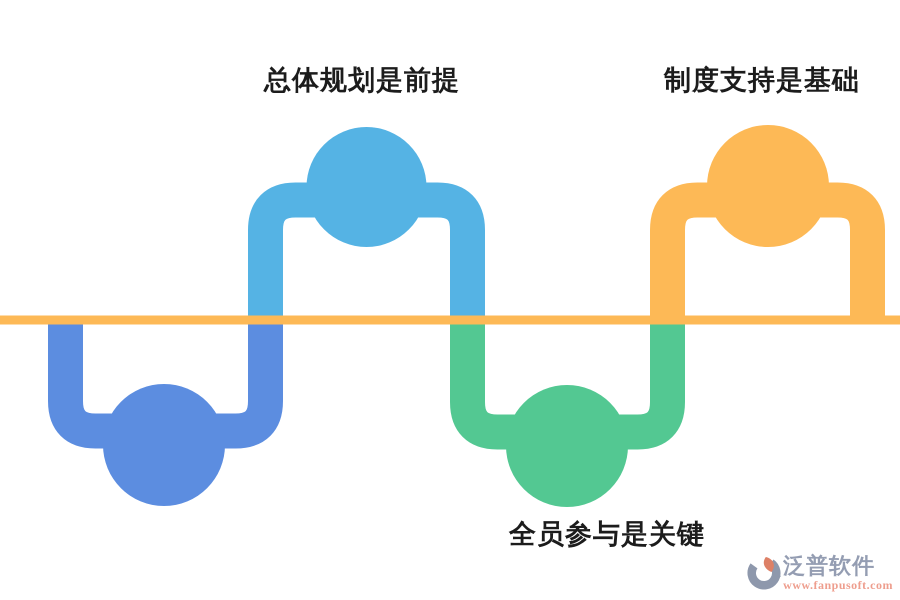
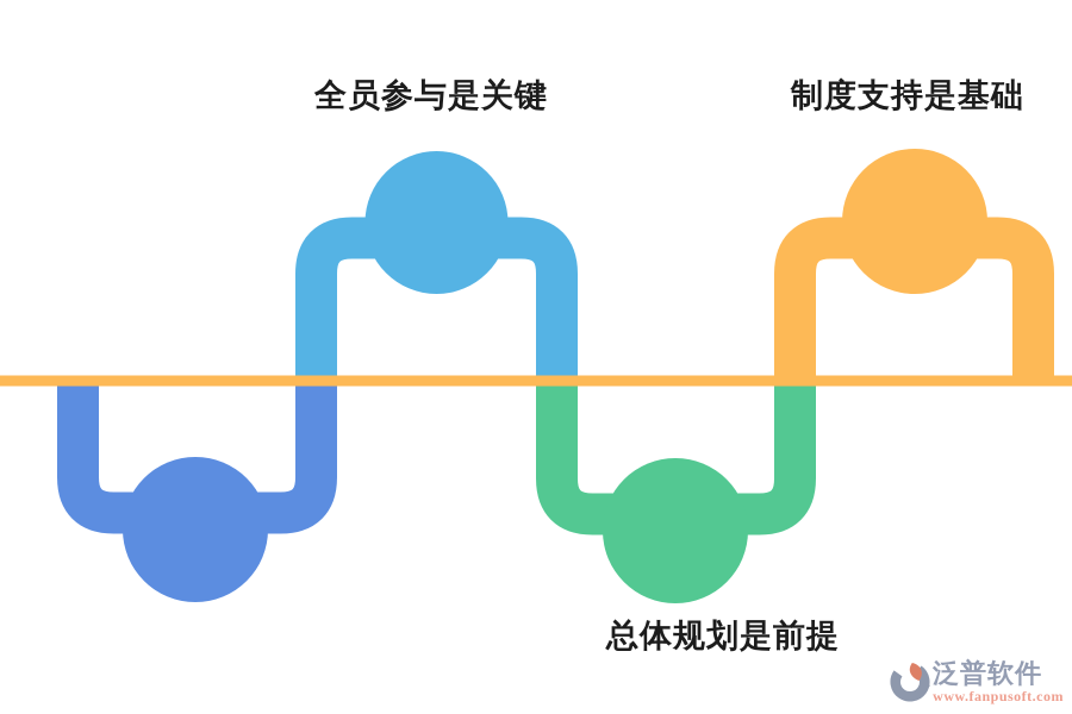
- 总体规划是前提
+ 全员参与是关键
  制度支持是基础
- 全员参与是关键
+ 总体规划是前提
  泛普软件
  www.fanpusoft.com
